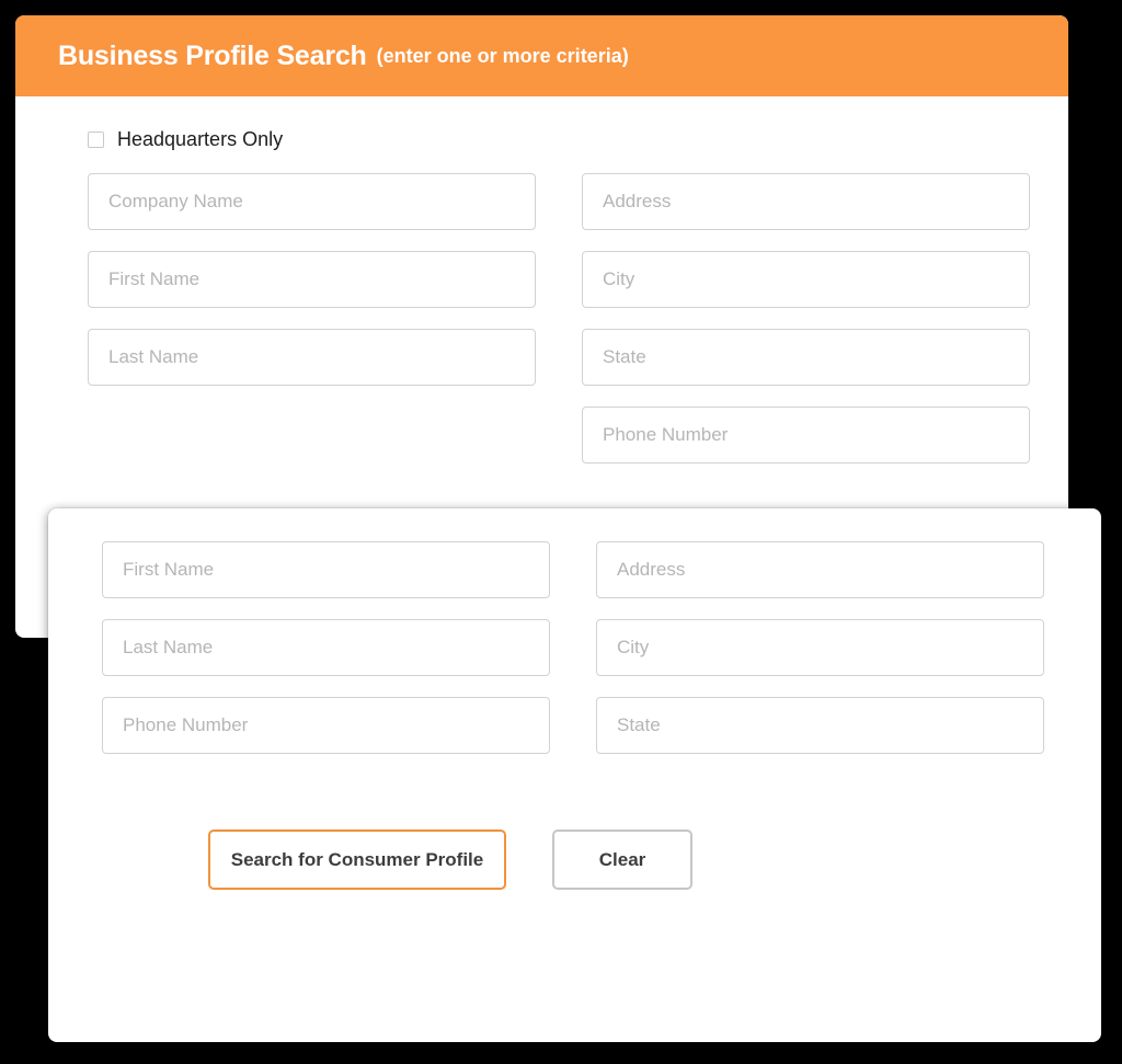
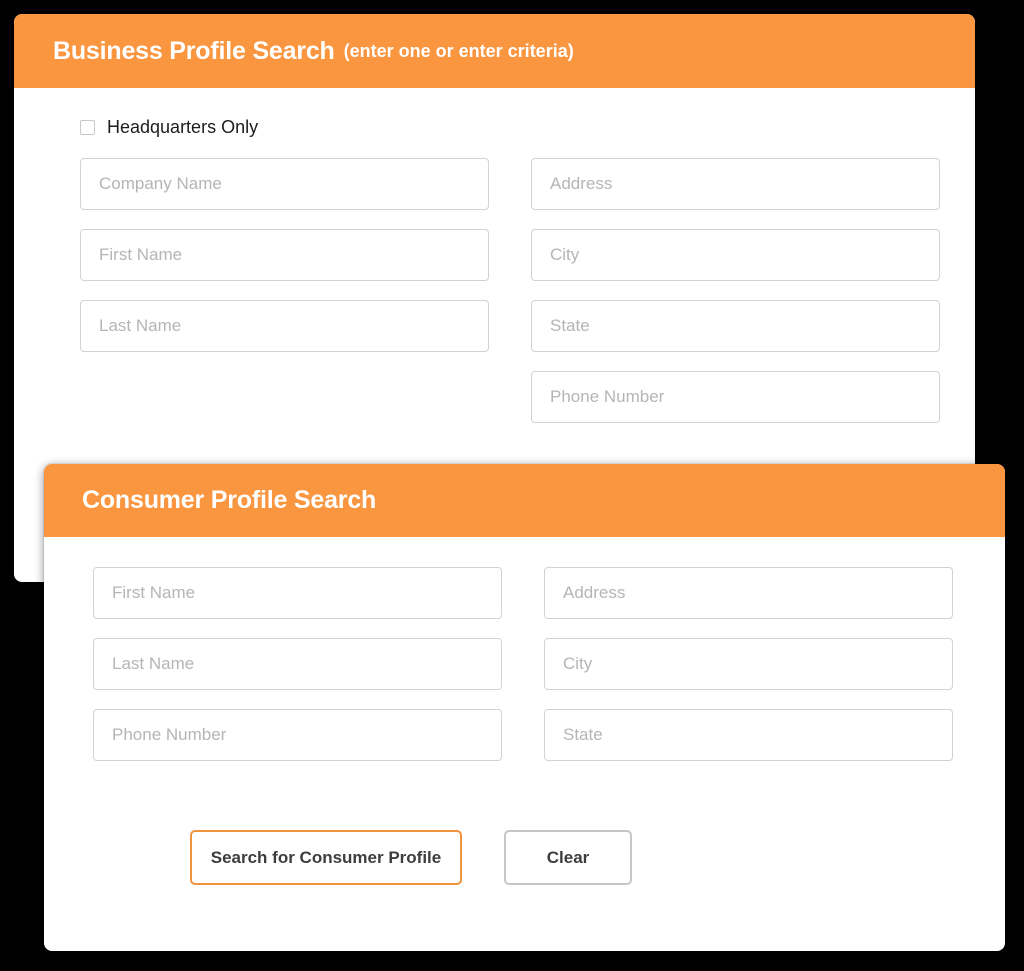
  Business Profile Search
- (enter one or more criteria)
+ (enter one or enter criteria)
  Headquarters Only
  Company Name
  First Name
  Last Name
  Address
  City
  State
  Phone Number
+ Consumer Profile Search
  First Name
  Last Name
  Phone Number
  Address
  City
  State
  Search for Consumer Profile
  Clear
